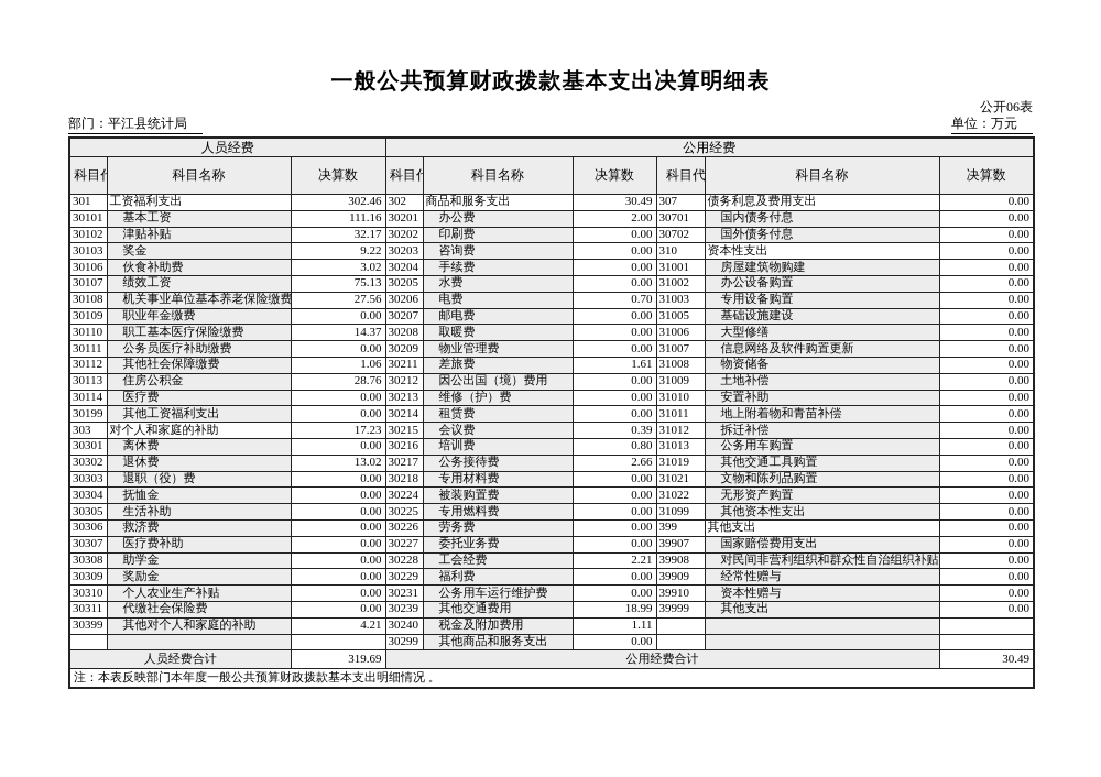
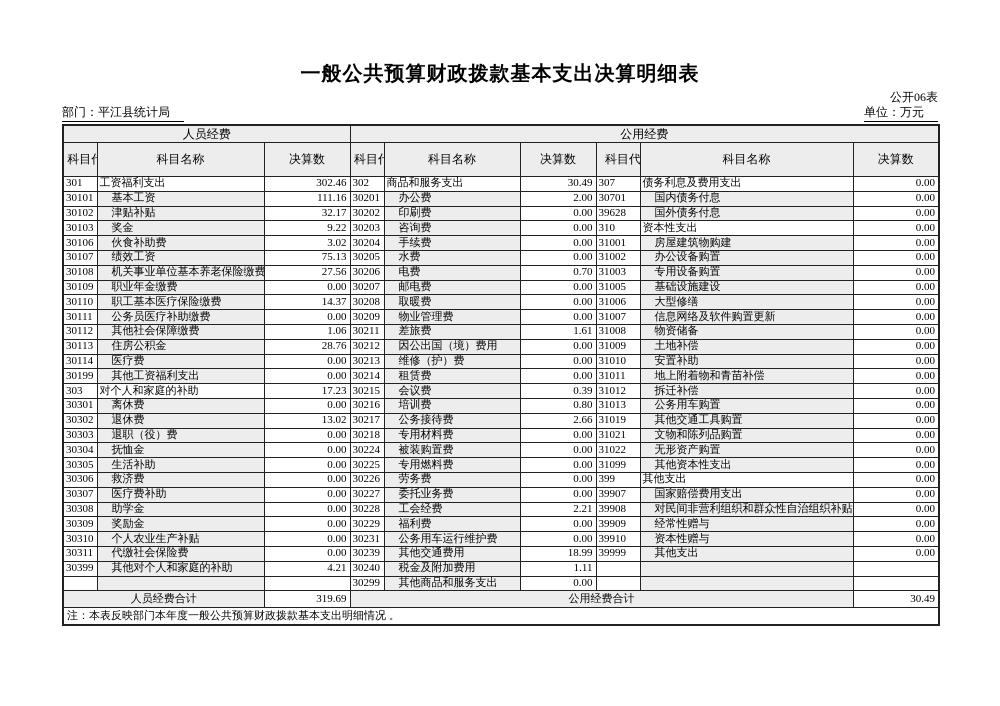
  一般公共预算财政拨款基本支出决算明细表
  公开06表
  部门：平江县统计局
  单位：万元
  人员经费	公用经费
  科目	科目名称	决算数	科目	科目名称	决算数	科目代	科目名称	决算数
  301	工资福利支出	302.46	302	商品和服务支出	30.49	307	债务利息及费用支出	0.00
  30101	基本工资	111.16	30201	办公费	2.00	30701	国内债务付息	0.00
- 30102	津贴补贴	32.17	30202	印刷费	0.00	30702	国外债务付息	0.00
+ 30102	津贴补贴	32.17	30202	印刷费	0.00	39628	国外债务付息	0.00
  30103	奖金	9.22	30203	咨询费	0.00	310	资本性支出	0.00
  30106	伙食补助费	3.02	30204	手续费	0.00	31001	房屋建筑物购建	0.00
  30107	绩效工资	75.13	30205	水费	0.00	31002	办公设备购置	0.00
  30108	机关事业单位基本养老保险缴费	27.56	30206	电费	0.70	31003	专用设备购置	0.00
  30109	职业年金缴费	0.00	30207	邮电费	0.00	31005	基础设施建设	0.00
  30110	职工基本医疗保险缴费	14.37	30208	取暖费	0.00	31006	大型修缮	0.00
  30111	公务员医疗补助缴费	0.00	30209	物业管理费	0.00	31007	信息网络及软件购置更新	0.00
  30112	其他社会保障缴费	1.06	30211	差旅费	1.61	31008	物资储备	0.00
  30113	住房公积金	28.76	30212	因公出国（境）费用	0.00	31009	土地补偿	0.00
  30114	医疗费	0.00	30213	维修（护）费	0.00	31010	安置补助	0.00
  30199	其他工资福利支出	0.00	30214	租赁费	0.00	31011	地上附着物和青苗补偿	0.00
  303	对个人和家庭的补助	17.23	30215	会议费	0.39	31012	拆迁补偿	0.00
  30301	离休费	0.00	30216	培训费	0.80	31013	公务用车购置	0.00
  30302	退休费	13.02	30217	公务接待费	2.66	31019	其他交通工具购置	0.00
  30303	退职（役）费	0.00	30218	专用材料费	0.00	31021	文物和陈列品购置	0.00
  30304	抚恤金	0.00	30224	被装购置费	0.00	31022	无形资产购置	0.00
  30305	生活补助	0.00	30225	专用燃料费	0.00	31099	其他资本性支出	0.00
  30306	救济费	0.00	30226	劳务费	0.00	399	其他支出	0.00
  30307	医疗费补助	0.00	30227	委托业务费	0.00	39907	国家赔偿费用支出	0.00
  30308	助学金	0.00	30228	工会经费	2.21	39908	对民间非营利组织和群众性自治组织补贴	0.00
  30309	奖励金	0.00	30229	福利费	0.00	39909	经常性赠与	0.00
  30310	个人农业生产补贴	0.00	30231	公务用车运行维护费	0.00	39910	资本性赠与	0.00
  30311	代缴社会保险费	0.00	30239	其他交通费用	18.99	39999	其他支出	0.00
  30399	其他对个人和家庭的补助	4.21	30240	税金及附加费用	1.11
  			30299	其他商品和服务支出	0.00
  人员经费合计	319.69	公用经费合计	30.49
  注：本表反映部门本年度一般公共预算财政拨款基本支出明细情况 。
